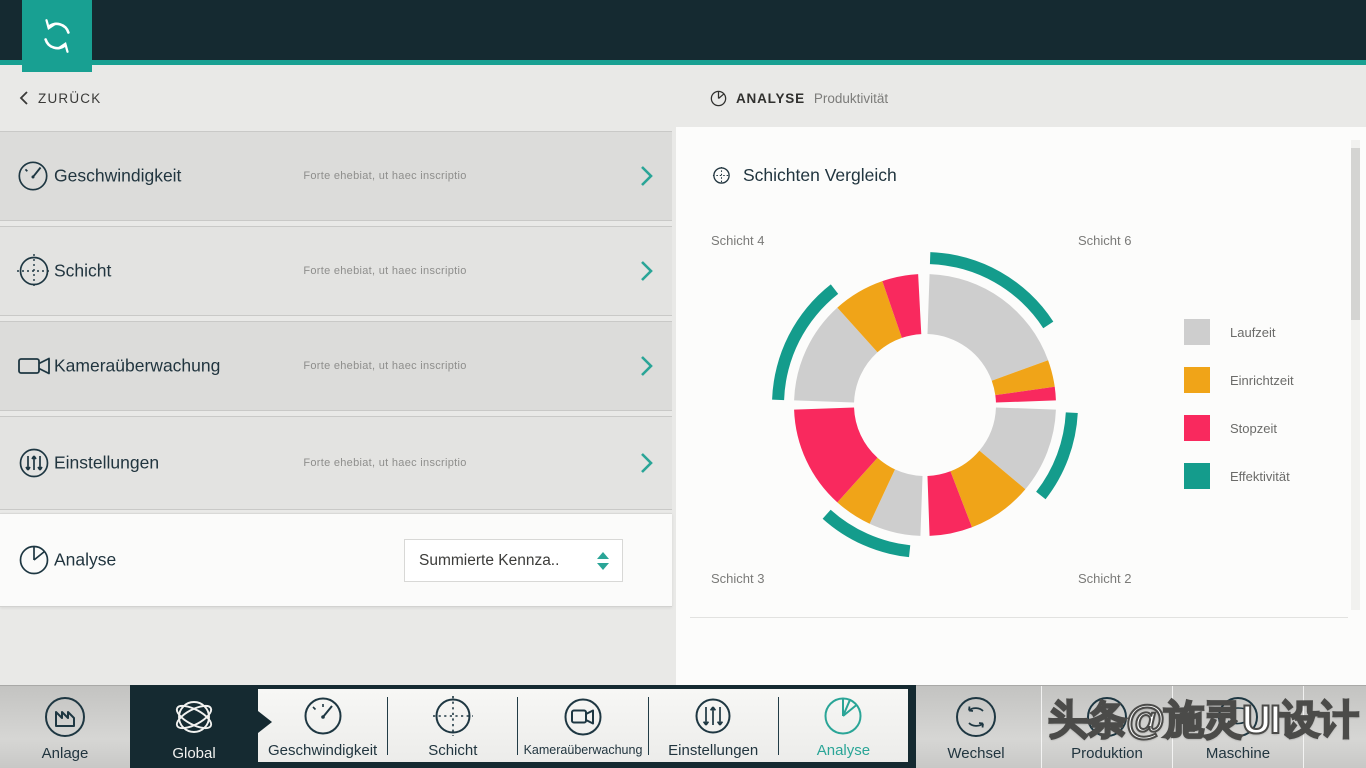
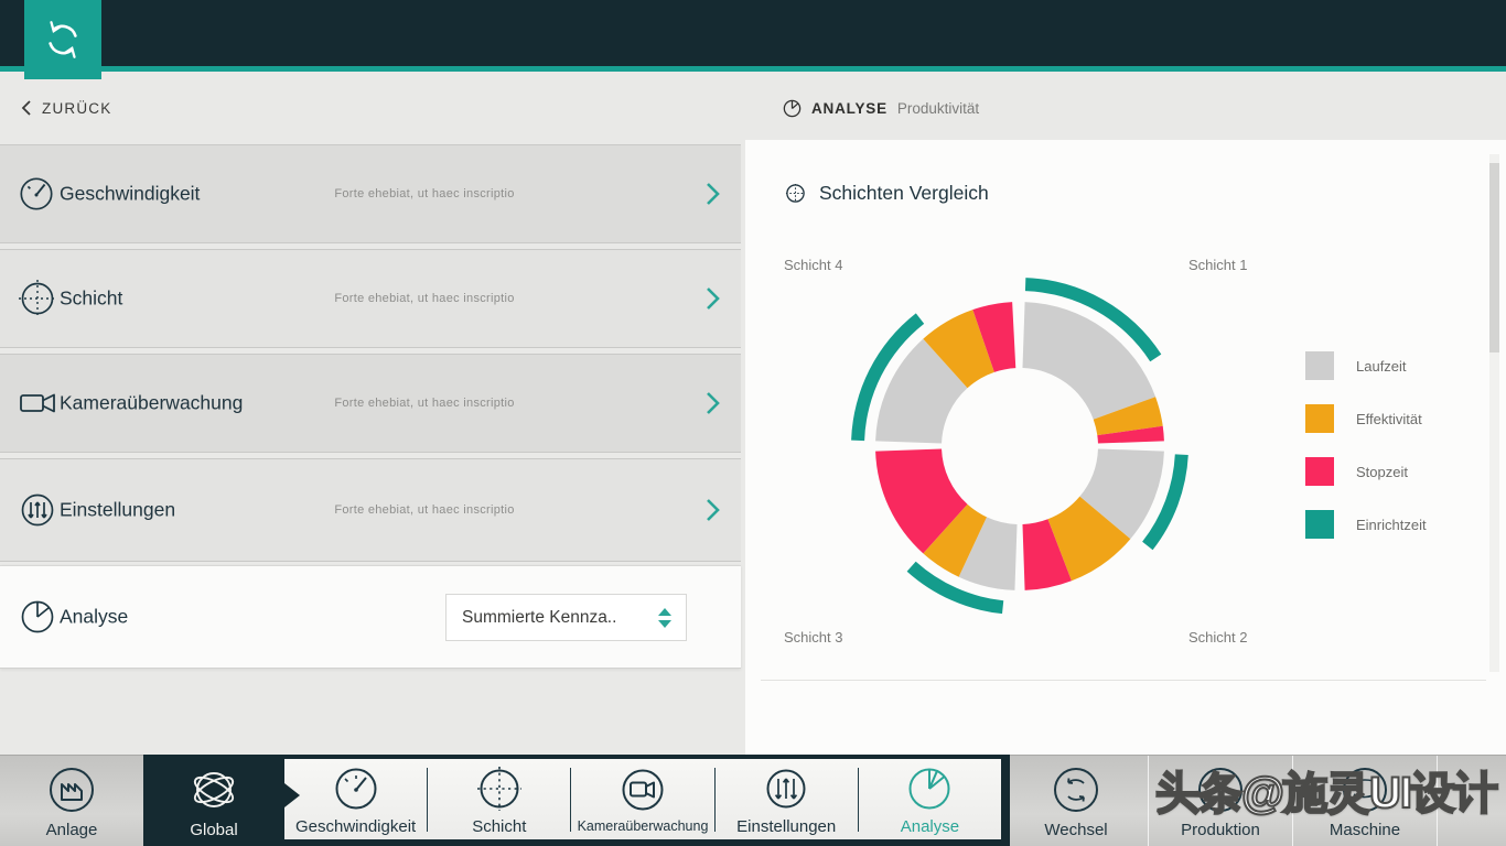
  ZURÜCK
  ANALYSE
  Produktivität
  Geschwindigkeit
  Forte ehebiat, ut haec inscriptio
  Schicht
  Forte ehebiat, ut haec inscriptio
  Kameraüberwachung
  Forte ehebiat, ut haec inscriptio
  Einstellungen
  Forte ehebiat, ut haec inscriptio
  Analyse
  Summierte Kennza..
  Schichten Vergleich
  Schicht 4
- Schicht 6
+ Schicht 1
  Schicht 3
  Schicht 2
  Laufzeit
- Einrichtzeit
+ Effektivität
  Stopzeit
- Effektivität
+ Einrichtzeit
  Anlage
  Global
  Geschwindigkeit
  Schicht
  Kameraüberwachung
  Einstellungen
  Analyse
  Wechsel
  Produktion
  Maschine
  头条@施灵UI设计
